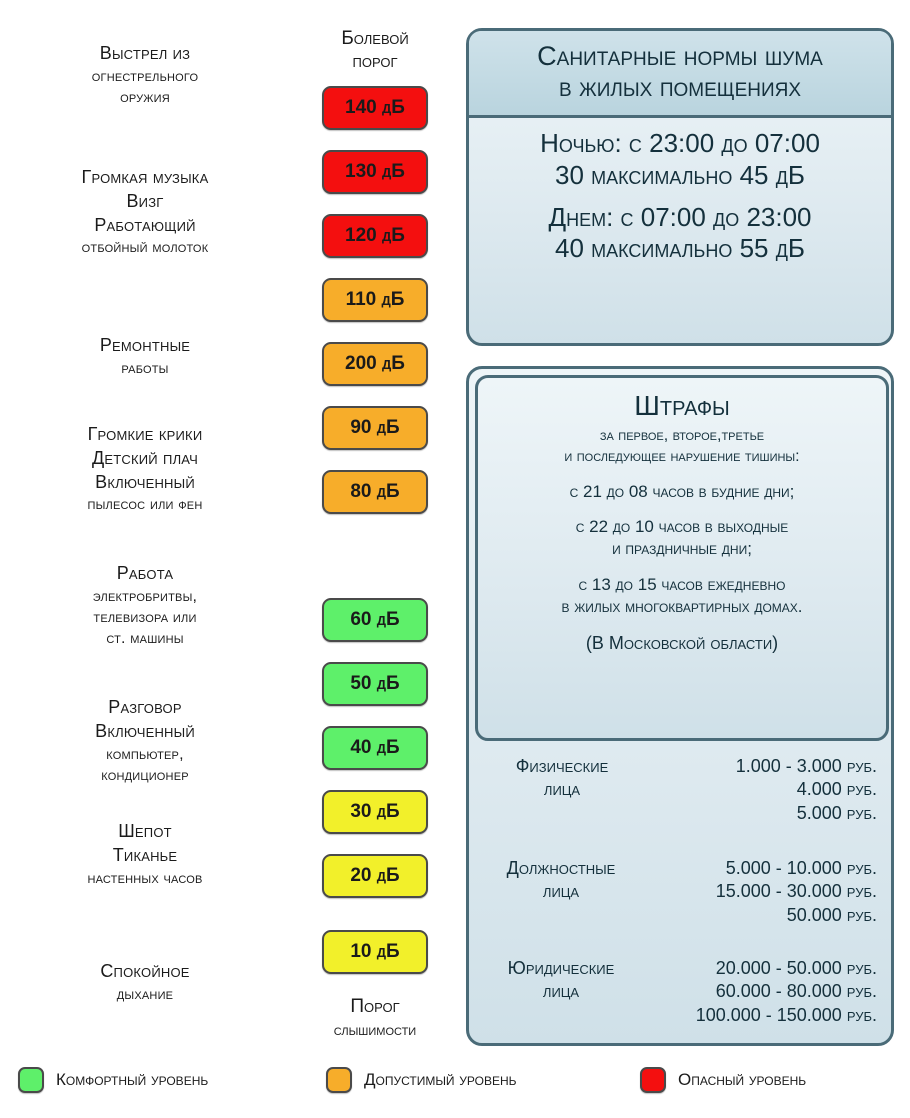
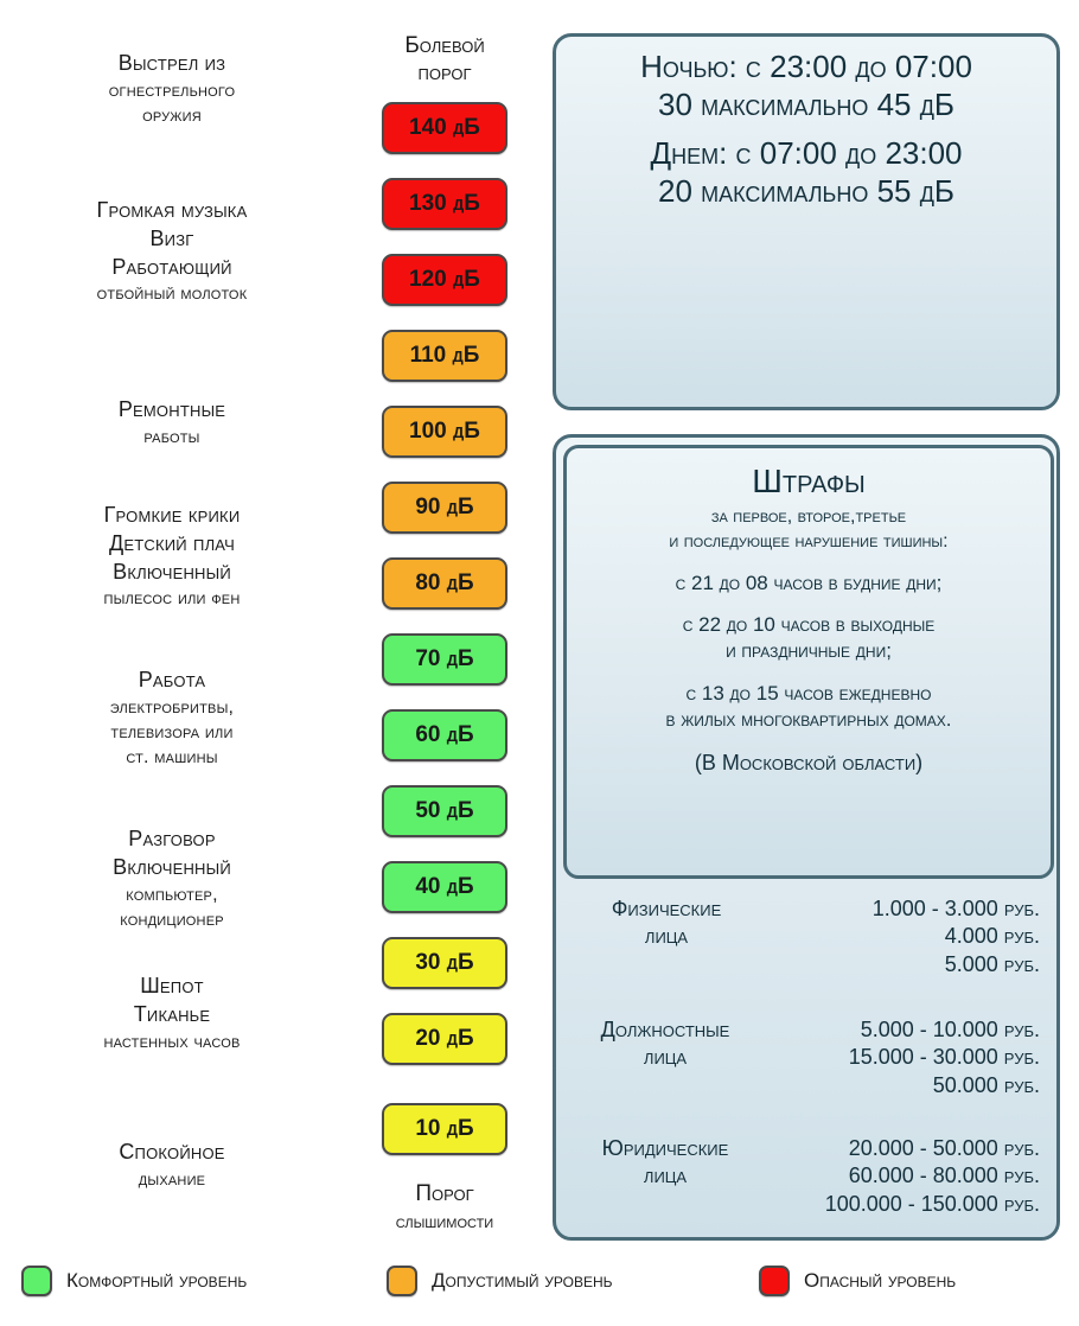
  Выстрел из
  огнестрельного
  оружия
  Громкая музыка
  Визг
  Работающий
  отбойный молоток
  Ремонтные
  работы
  Громкие крики
  Детский плач
  Включенный
  пылесос или фен
  Работа
  электробритвы,
  телевизора или
  ст. машины
  Разговор
  Включенный
  компьютер,
  кондиционер
  Шепот
  Тиканье
  настенных часов
  Спокойное
  дыхание
  Болевой
  порог
  140 дБ
  130 дБ
  120 дБ
  110 дБ
- 200 дБ
+ 100 дБ
  90 дБ
  80 дБ
+ 70 дБ
  60 дБ
  50 дБ
  40 дБ
  30 дБ
  20 дБ
  10 дБ
  Порог
  слышимости
- Санитарные нормы шума
- в жилых помещениях
  Ночью: с 23:00 до 07:00
  30 максимально 45 дБ
  Днем: с 07:00 до 23:00
- 40 максимально 55 дБ
+ 20 максимально 55 дБ
  Штрафы
  за первое, второе,третье
  и последующее нарушение тишины:
  с 21 до 08 часов в будние дни;
  с 22 до 10 часов в выходные
  и праздничные дни;
  с 13 до 15 часов ежедневно
  в жилых многоквартирных домах.
  (В Московской области)
  Физические
  лица
  1.000 - 3.000 руб.
  4.000 руб.
  5.000 руб.
  Должностные
  лица
  5.000 - 10.000 руб.
  15.000 - 30.000 руб.
  50.000 руб.
  Юридические
  лица
  20.000 - 50.000 руб.
  60.000 - 80.000 руб.
  100.000 - 150.000 руб.
  Комфортный уровень
  Допустимый уровень
  Опасный уровень
